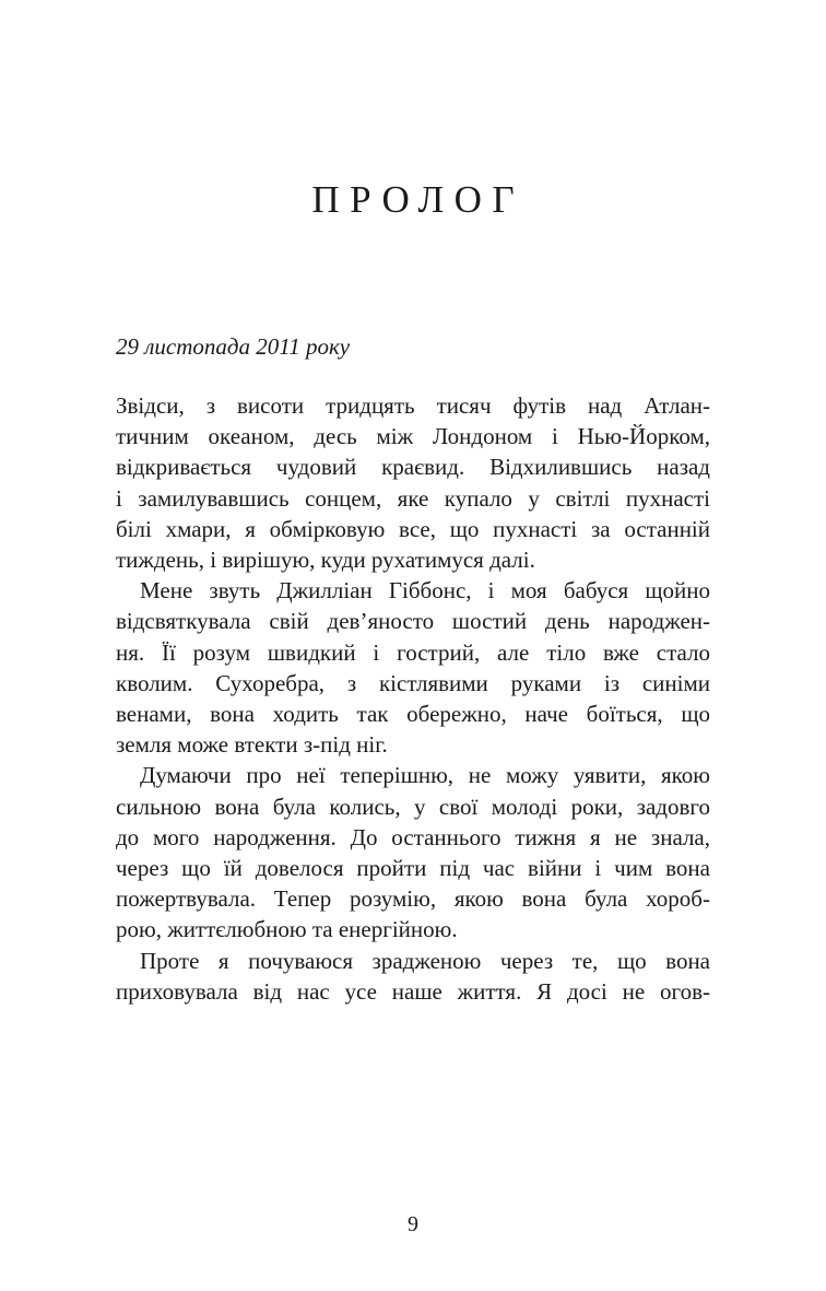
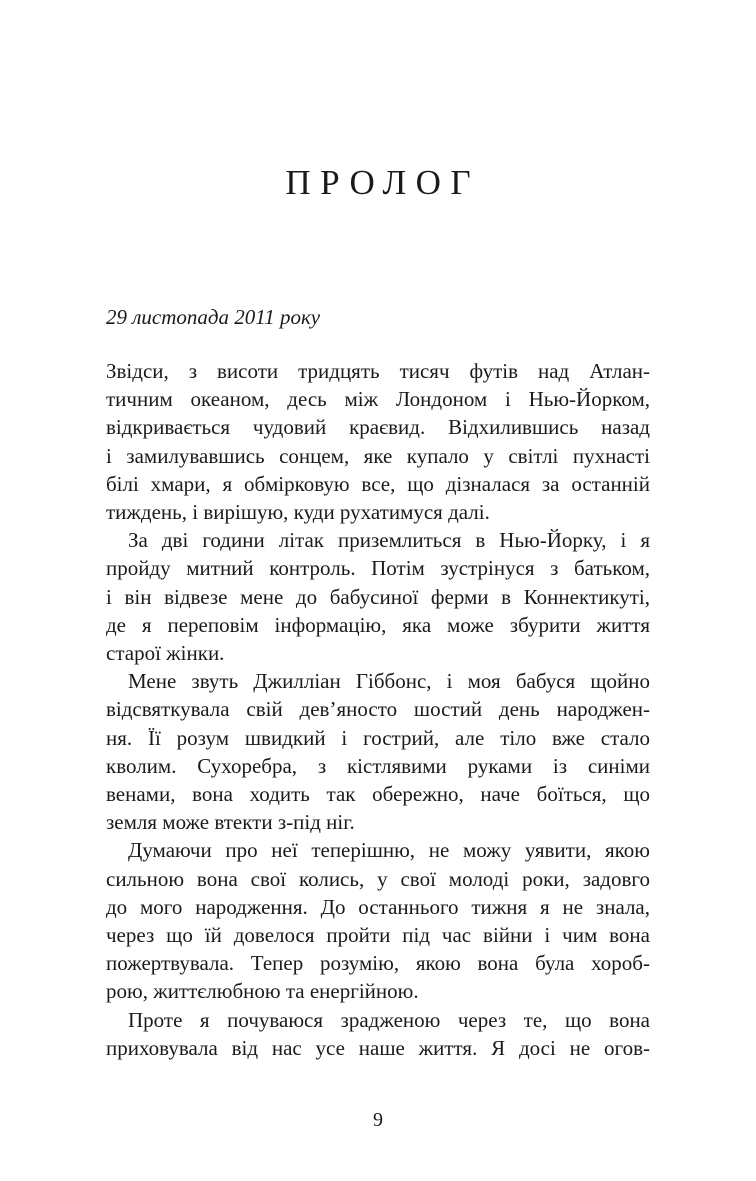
  ПРОЛОГ
  29 листопада 2011 року
  Звідси, з висоти тридцять тисяч футів над Атлан-
  тичним океаном, десь між Лондоном і Нью-Йорком,
  відкривається чудовий краєвид. Відхилившись назад
  і замилувавшись сонцем, яке купало у світлі пухнасті
- білі хмари, я обмірковую все, що пухнасті за останній
+ білі хмари, я обмірковую все, що дізналася за останній
  тиждень, і вирішую, куди рухатимуся далі.
+ За дві години літак приземлиться в Нью-Йорку, і я
+ пройду митний контроль. Потім зустрінуся з батьком,
+ і він відвезе мене до бабусиної ферми в Коннектикуті,
+ де я переповім інформацію, яка може збурити життя
+ старої жінки.
  Мене звуть Джилліан Гіббонс, і моя бабуся щойно
  відсвяткувала свій дев’яносто шостий день народжен-
  ня. Її розум швидкий і гострий, але тіло вже стало
  кволим. Сухоребра, з кістлявими руками із синіми
  венами, вона ходить так обережно, наче боїться, що
  земля може втекти з-під ніг.
  Думаючи про неї теперішню, не можу уявити, якою
- сильною вона була колись, у свої молоді роки, задовго
+ сильною вона свої колись, у свої молоді роки, задовго
  до мого народження. До останнього тижня я не знала,
  через що їй довелося пройти під час війни і чим вона
  пожертвувала. Тепер розумію, якою вона була хороб-
  рою, життєлюбною та енергійною.
  Проте я почуваюся зрадженою через те, що вона
  приховувала від нас усе наше життя. Я досі не огов-
  9
